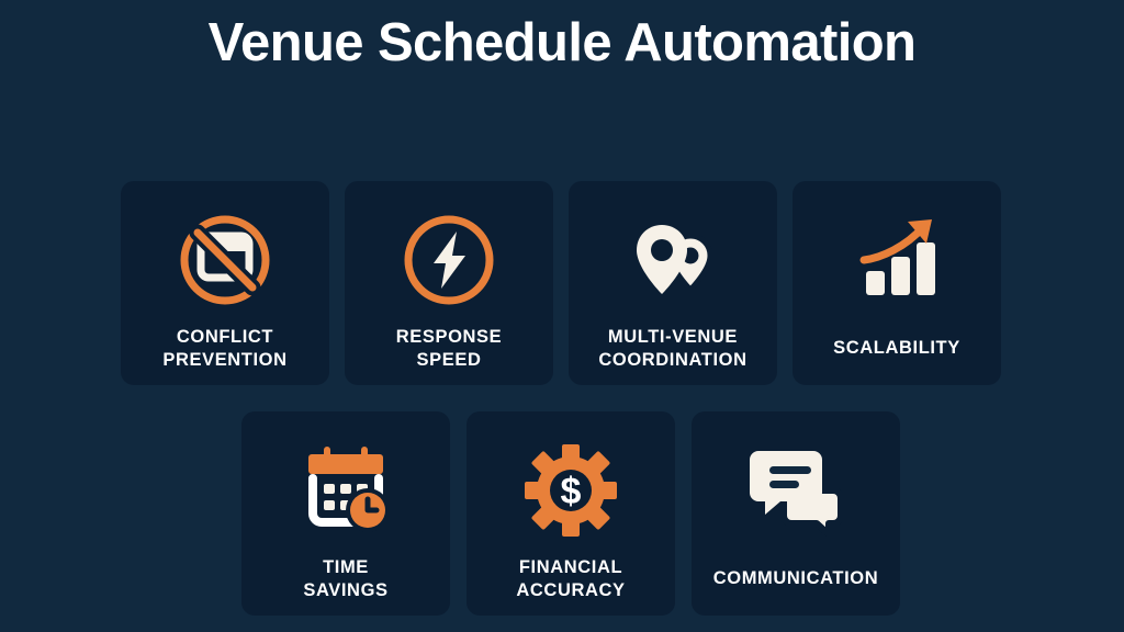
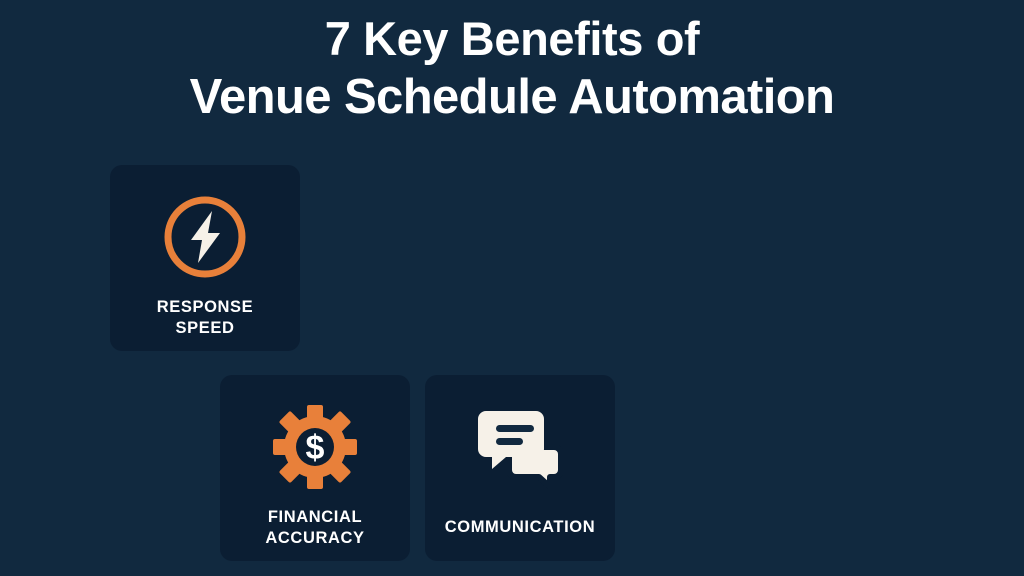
+ 7 Key Benefits of
  Venue Schedule Automation
- CONFLICT
- PREVENTION
  RESPONSE
  SPEED
- MULTI-VENUE
- COORDINATION
- SCALABILITY
- TIME
- SAVINGS
  $
  FINANCIAL
  ACCURACY
  COMMUNICATION
